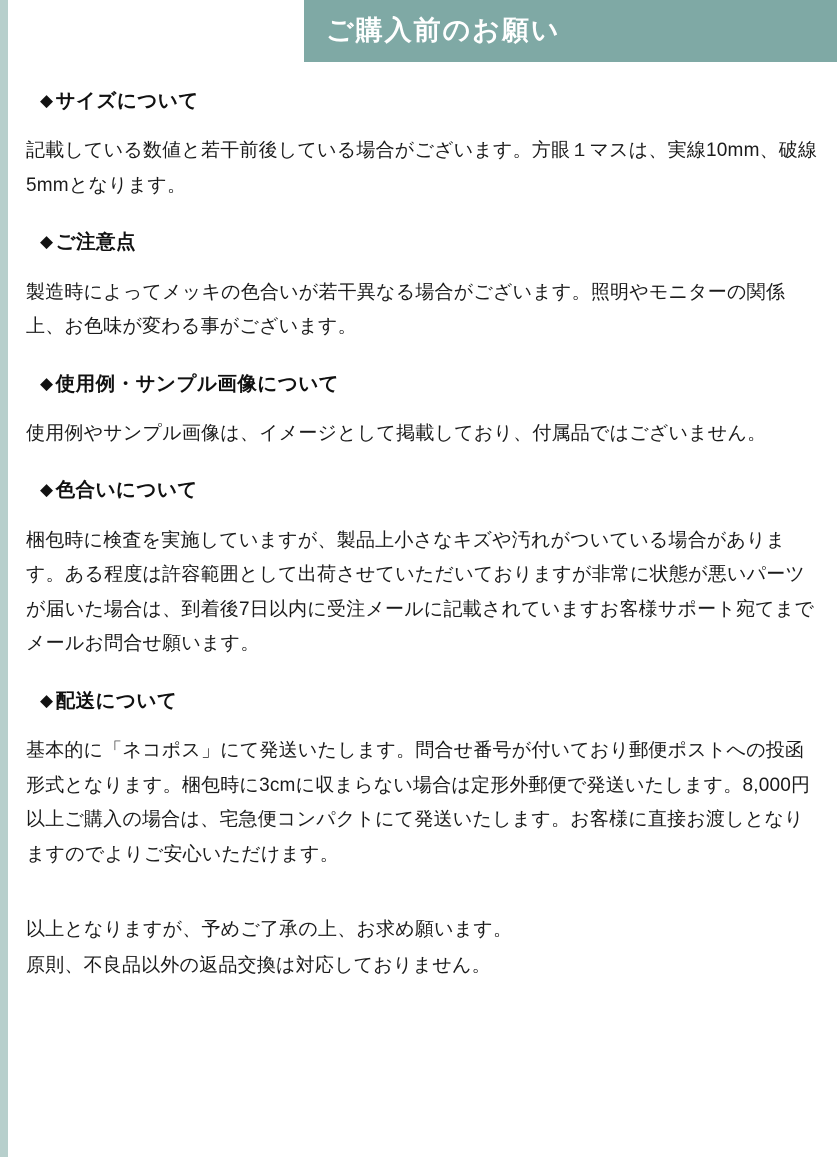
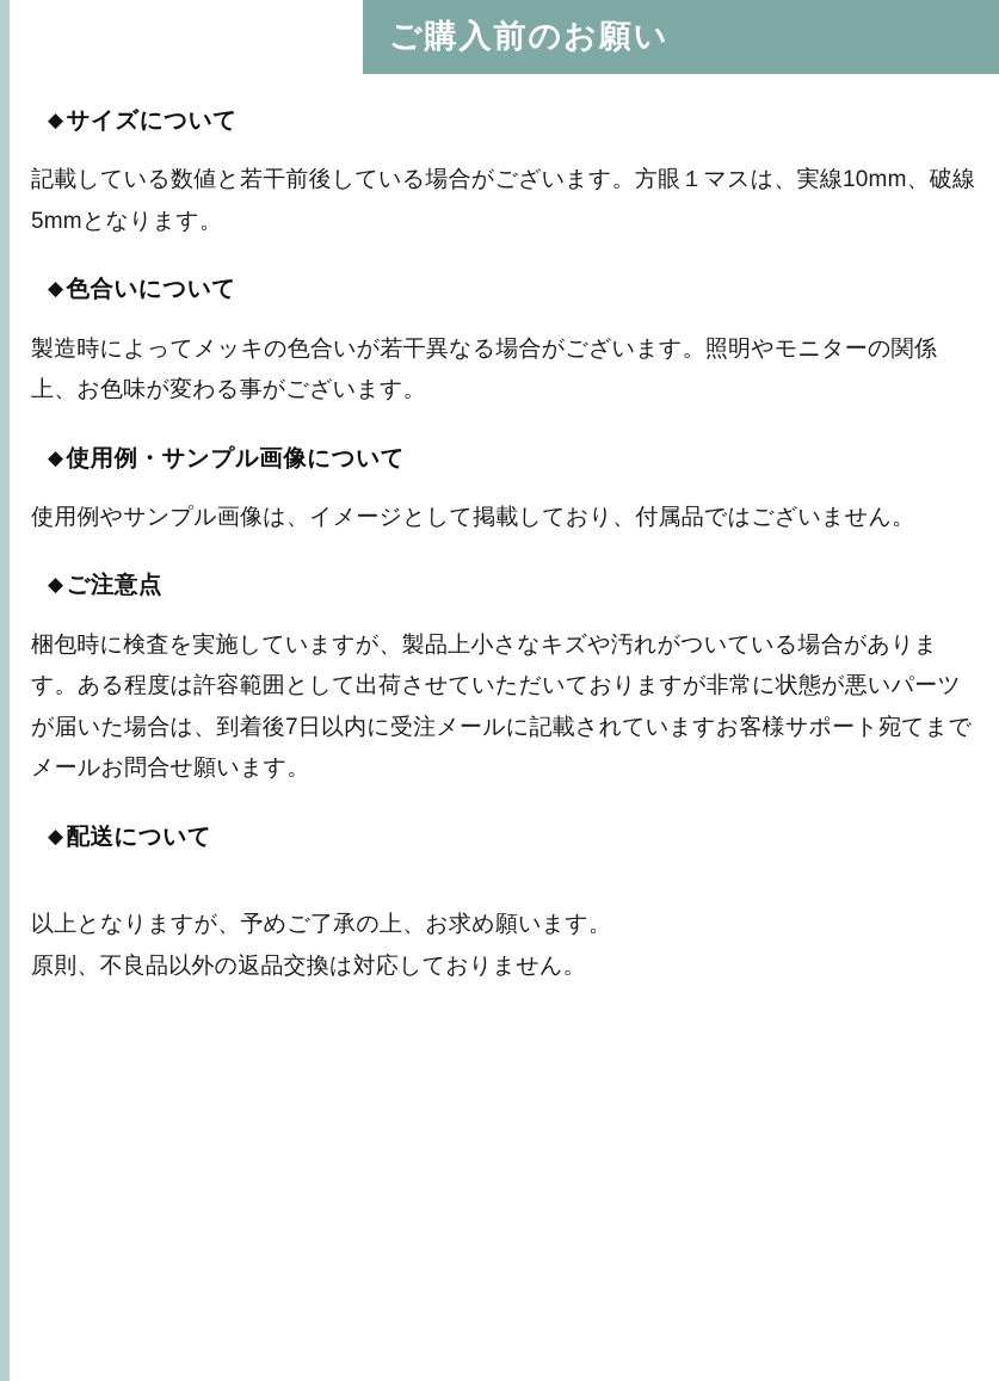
  ご購入前のお願い
  ◆サイズについて
  記載している数値と若干前後している場合がございます。方眼１マスは、実線10mm、破線5mmとなります。
- ◆ご注意点
+ ◆色合いについて
  製造時によってメッキの色合いが若干異なる場合がございます。照明やモニターの関係上、お色味が変わる事がございます。
  ◆使用例・サンプル画像について
  使用例やサンプル画像は、イメージとして掲載しており、付属品ではございません。
- ◆色合いについて
+ ◆ご注意点
  梱包時に検査を実施していますが、製品上小さなキズや汚れがついている場合があります。ある程度は許容範囲として出荷させていただいておりますが非常に状態が悪いパーツが届いた場合は、到着後7日以内に受注メールに記載されていますお客様サポート宛てまでメールお問合せ願います。
  ◆配送について
- 基本的に「ネコポス」にて発送いたします。問合せ番号が付いており郵便ポストへの投函形式となります。梱包時に3cmに収まらない場合は定形外郵便で発送いたします。8,000円以上ご購入の場合は、宅急便コンパクトにて発送いたします。お客様に直接お渡しとなりますのでよりご安心いただけます。
  以上となりますが、予めご了承の上、お求め願います。
  原則、不良品以外の返品交換は対応しておりません。
